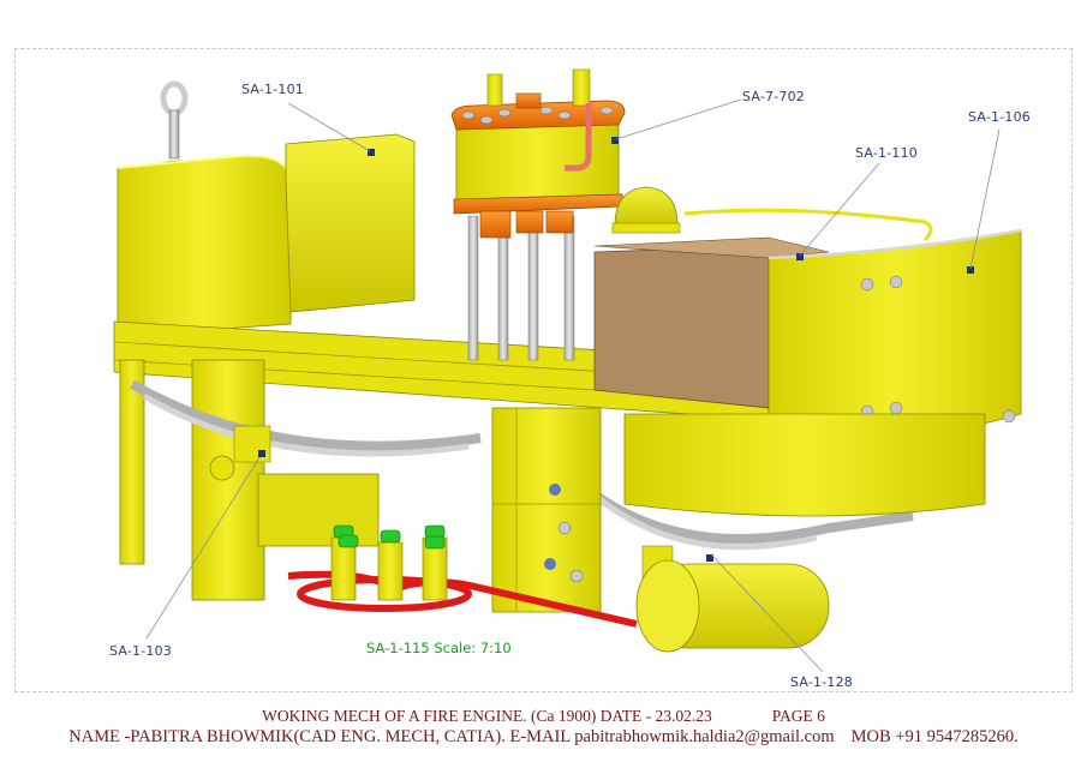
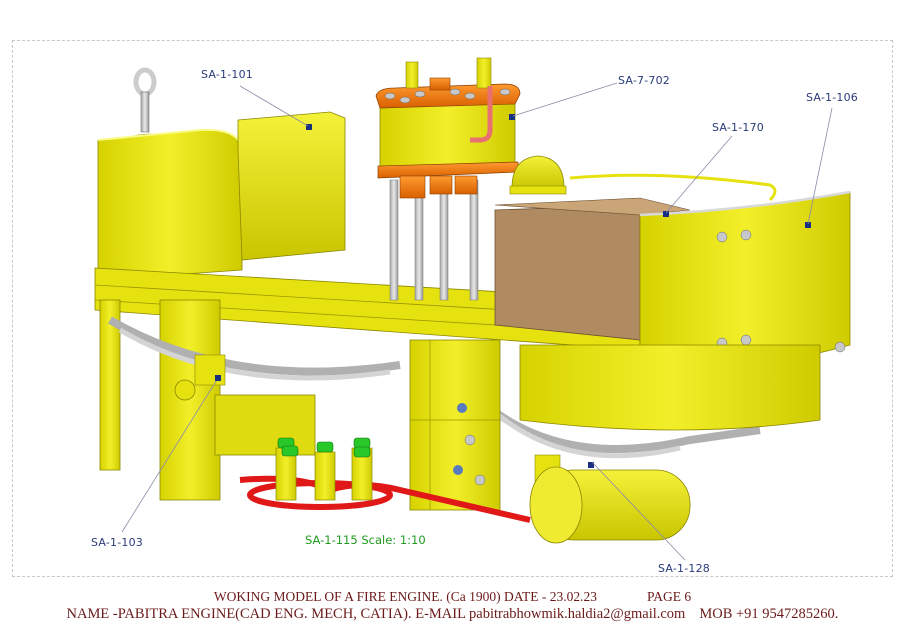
  SA-1-101
  SA-7-702
  SA-1-106
- SA-1-110
+ SA-1-170
  SA-1-103
  SA-1-128
- SA-1-115 Scale: 7:10
+ SA-1-115 Scale: 1:10
- WOKING MECH OF A FIRE ENGINE. (Ca 1900) DATE - 23.02.23 PAGE 6
+ WOKING MODEL OF A FIRE ENGINE. (Ca 1900) DATE - 23.02.23 PAGE 6
- NAME -PABITRA BHOWMIK(CAD ENG. MECH, CATIA). E-MAIL pabitrabhowmik.haldia2@gmail.com MOB +91 9547285260.
+ NAME -PABITRA ENGINE(CAD ENG. MECH, CATIA). E-MAIL pabitrabhowmik.haldia2@gmail.com MOB +91 9547285260.
